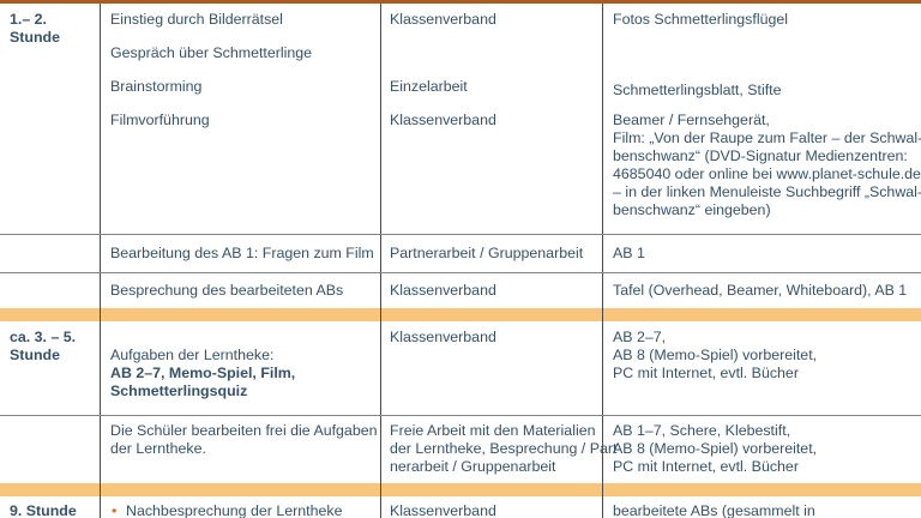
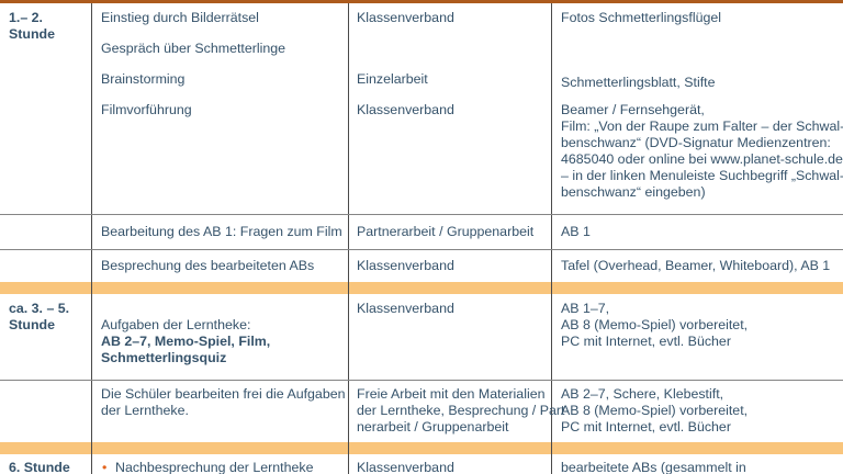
  1.– 2.
  Stunde
  Einstieg durch Bilderrätsel
  Gespräch über Schmetterlinge
  Brainstorming
  Filmvorführung
  Klassenverband
  Einzelarbeit
  Klassenverband
  Fotos Schmetterlingsflügel
  Schmetterlingsblatt, Stifte
  Beamer / Fernsehgerät,
  Film: „Von der Raupe zum Falter – der Schwal-
  benschwanz“ (DVD-Signatur Medienzentren:
  4685040 oder online bei www.planet-schule.de
  – in der linken Menuleiste Suchbegriff „Schwal-
  benschwanz“ eingeben)
  Bearbeitung des AB 1: Fragen zum Film
  Partnerarbeit / Gruppenarbeit
  AB 1
  Besprechung des bearbeiteten ABs
  Klassenverband
  Tafel (Overhead, Beamer, Whiteboard), AB 1
  ca. 3. – 5.
  Stunde
  Aufgaben der Lerntheke:
  AB 2–7, Memo-Spiel, Film,
  Schmetterlingsquiz
  Klassenverband
- AB 2–7,
+ AB 1–7,
  AB 8 (Memo-Spiel) vorbereitet,
  PC mit Internet, evtl. Bücher
  Die Schüler bearbeiten frei die Aufgaben
  der Lerntheke.
  Freie Arbeit mit den Materialien
  der Lerntheke, Besprechung / Part-
  nerarbeit / Gruppenarbeit
- AB 1–7, Schere, Klebestift,
+ AB 2–7, Schere, Klebestift,
  AB 8 (Memo-Spiel) vorbereitet,
  PC mit Internet, evtl. Bücher
- 9. Stunde
+ 6. Stunde
  •
  Nachbesprechung der Lerntheke
  Klassenverband
  bearbeitete ABs (gesammelt in
